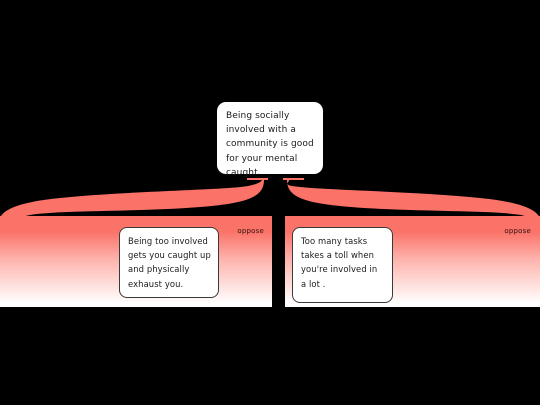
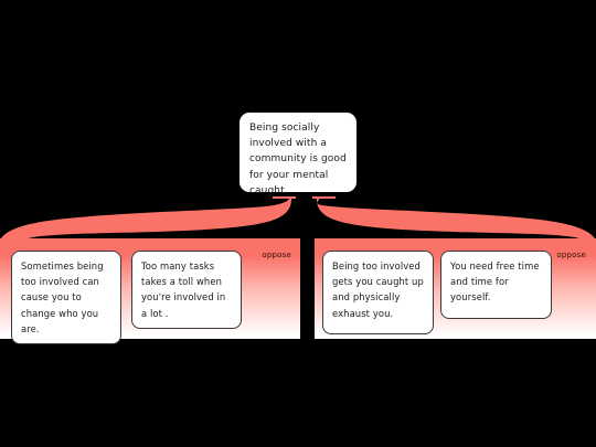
  Being socially involved with a community is good for your mental caught.
  oppose
+ Sometimes being too involved can cause you to change who you are.
- Being too involved gets you caught up and physically exhaust you.
+ Too many tasks takes a toll when you're involved in a lot .
  oppose
- Too many tasks takes a toll when you're involved in a lot .
+ Being too involved gets you caught up and physically exhaust you.
+ You need free time and time for yourself.
